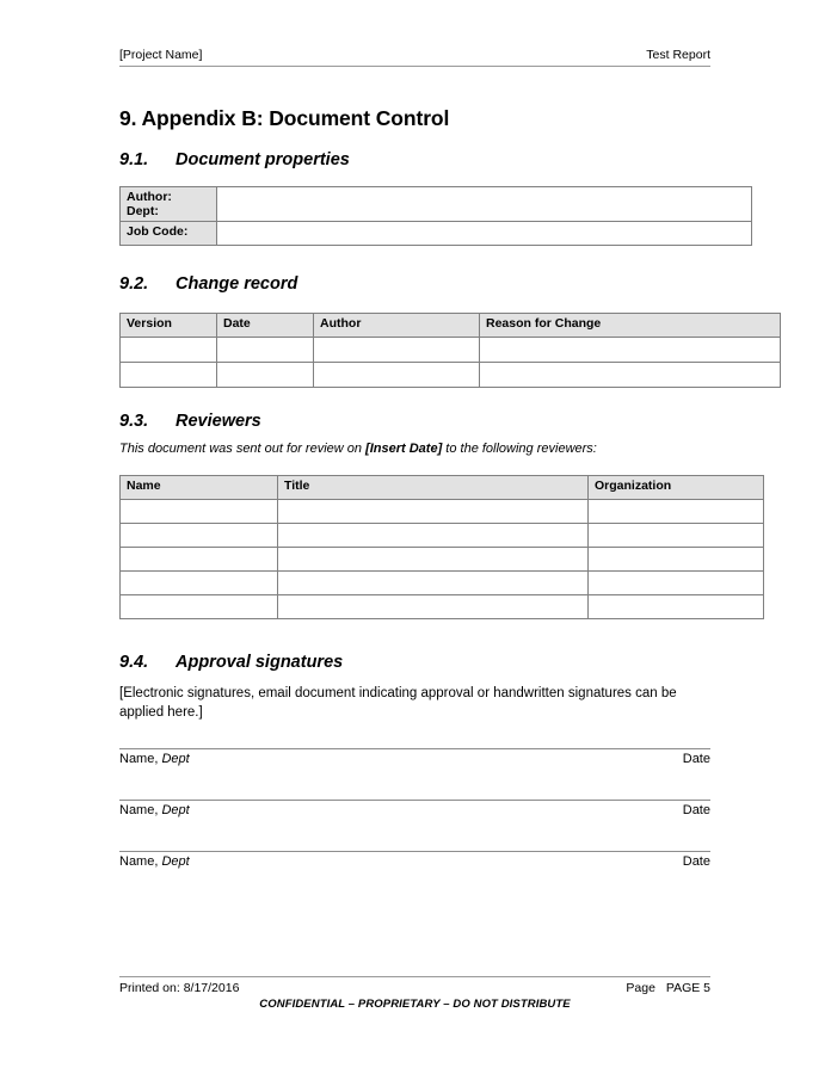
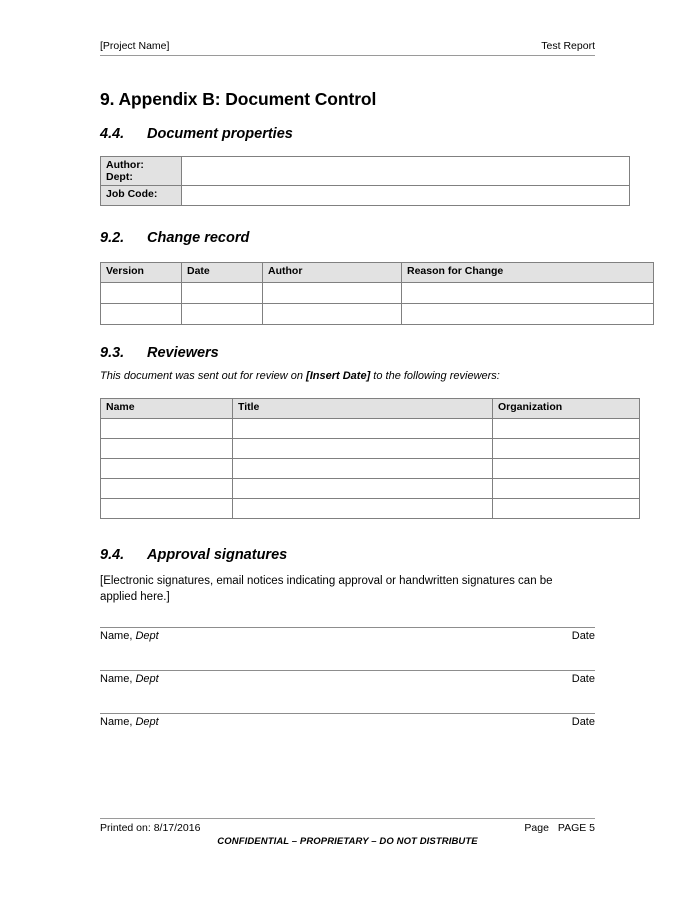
  [Project Name]
  Test Report
  9. Appendix B: Document Control
- 9.1.
+ 4.4.
  Document properties
  Author: Dept:
  Job Code:
  9.2.
  Change record
  Version	Date	Author	Reason for Change
  9.3.
  Reviewers
  This document was sent out for review on [Insert Date] to the following reviewers:
  Name	Title	Organization
  9.4.
  Approval signatures
- [Electronic signatures, email document indicating approval or handwritten signatures can be applied here.]
+ [Electronic signatures, email notices indicating approval or handwritten signatures can be applied here.]
  Name, Dept
  Date
  Name, Dept
  Date
  Name, Dept
  Date
  Printed on: 8/17/2016
  Page PAGE 5
  CONFIDENTIAL – PROPRIETARY – DO NOT DISTRIBUTE
